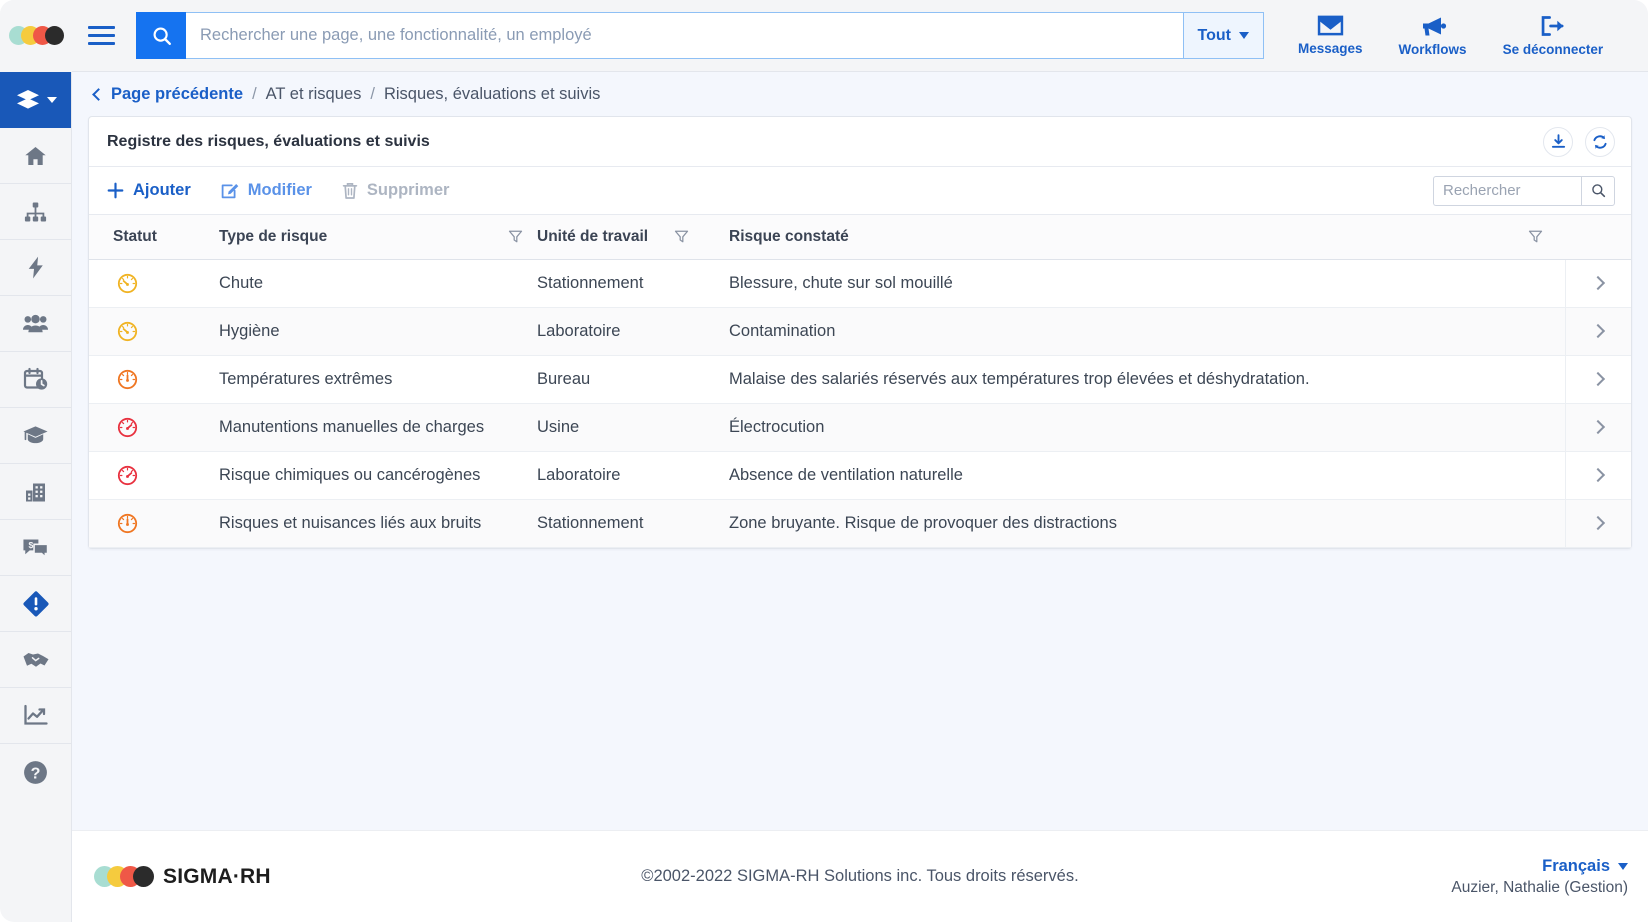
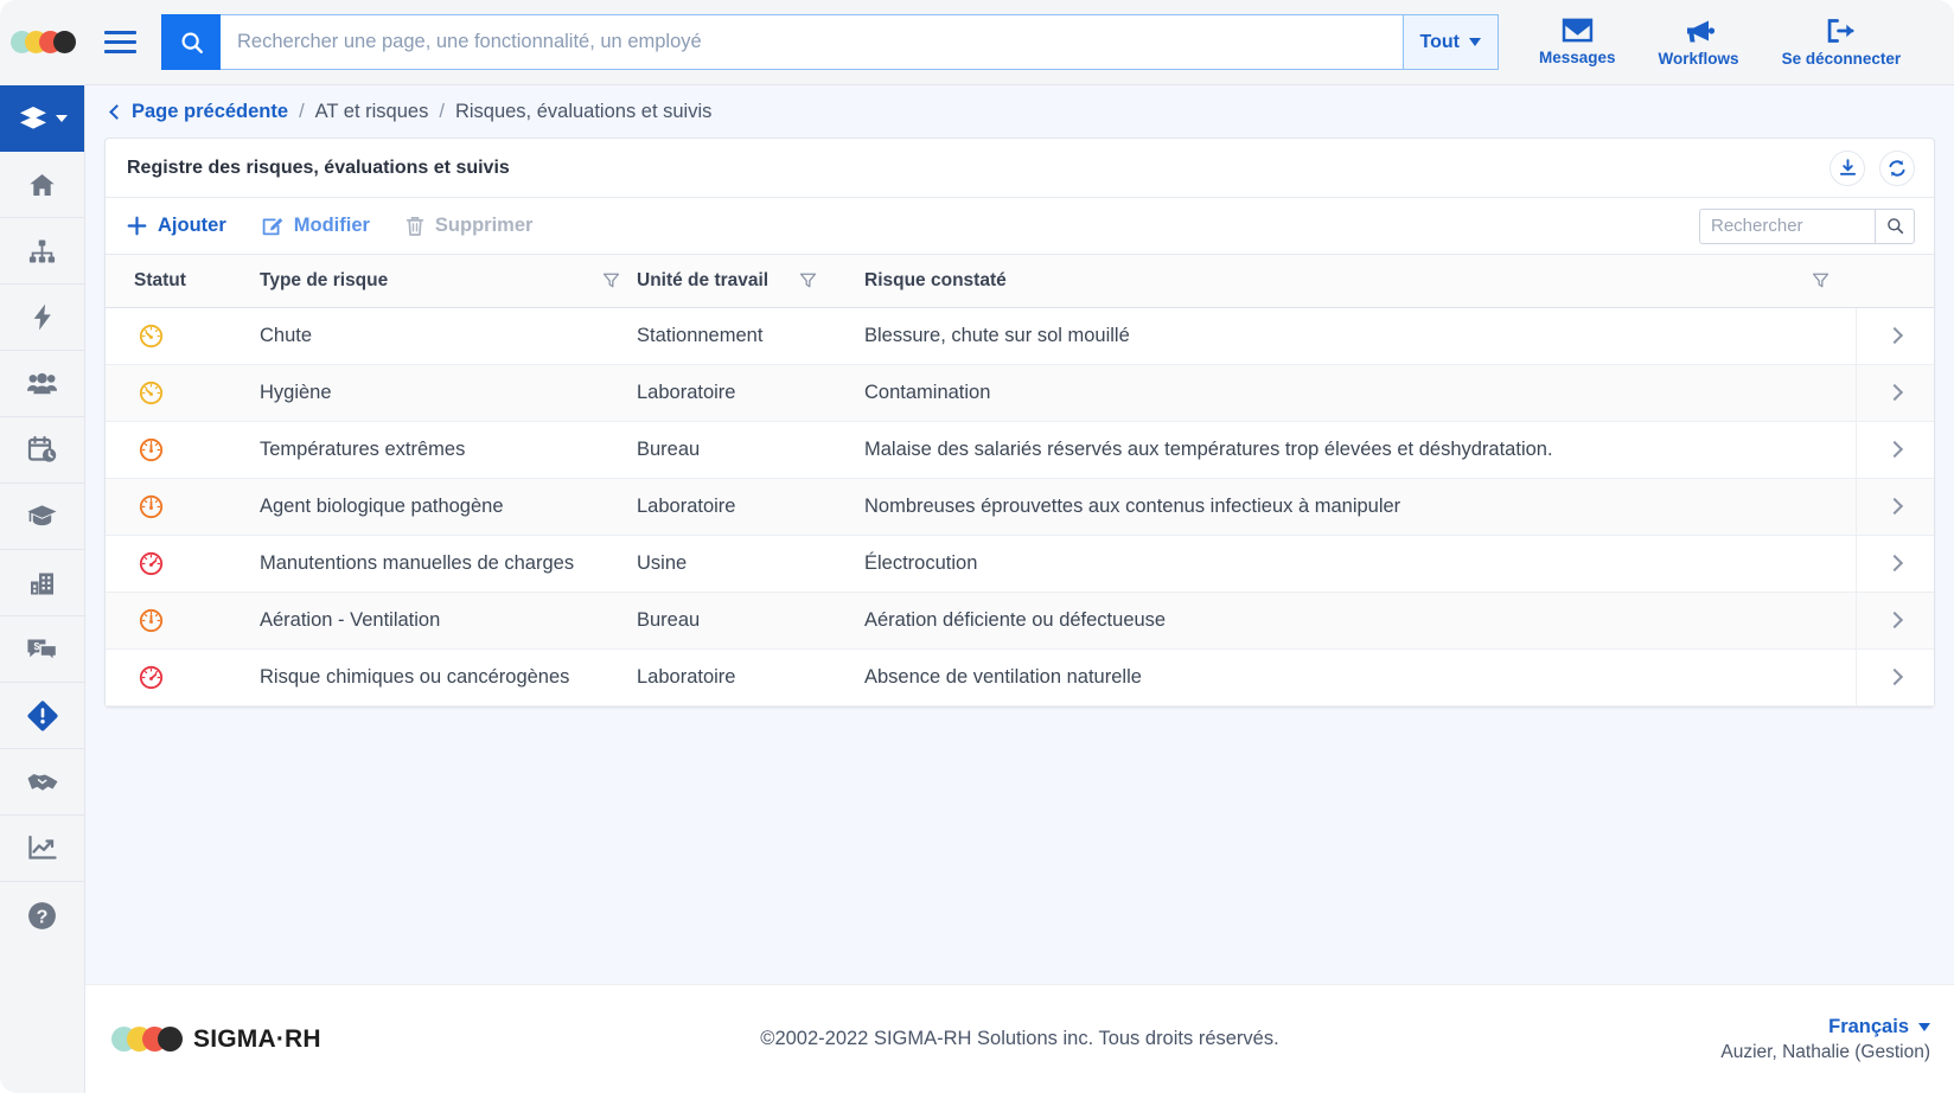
  Rechercher une page, une fonctionnalité, un employé
  Tout
  Messages
  Workflows
  Se déconnecter
  $
  ?
  Page précédente
  /
  AT et risques
  /
  Risques, évaluations et suivis
  Registre des risques, évaluations et suivis
  Ajouter
  Modifier
  Supprimer
  Rechercher
  Statut	Type de risque	Unité de travail	Risque constaté
  	Chute	Stationnement	Blessure, chute sur sol mouillé
  	Hygiène	Laboratoire	Contamination
  	Températures extrêmes	Bureau	Malaise des salariés réservés aux températures trop élevées et déshydratation.
+ 	Agent biologique pathogène	Laboratoire	Nombreuses éprouvettes aux contenus infectieux à manipuler
  	Manutentions manuelles de charges	Usine	Électrocution
+ 	Aération - Ventilation	Bureau	Aération déficiente ou défectueuse
  	Risque chimiques ou cancérogènes	Laboratoire	Absence de ventilation naturelle
- 	Risques et nuisances liés aux bruits	Stationnement	Zone bruyante. Risque de provoquer des distractions
  SIGMA·RH
  ©2002-2022 SIGMA-RH Solutions inc. Tous droits réservés.
  Français
  Auzier, Nathalie (Gestion)
